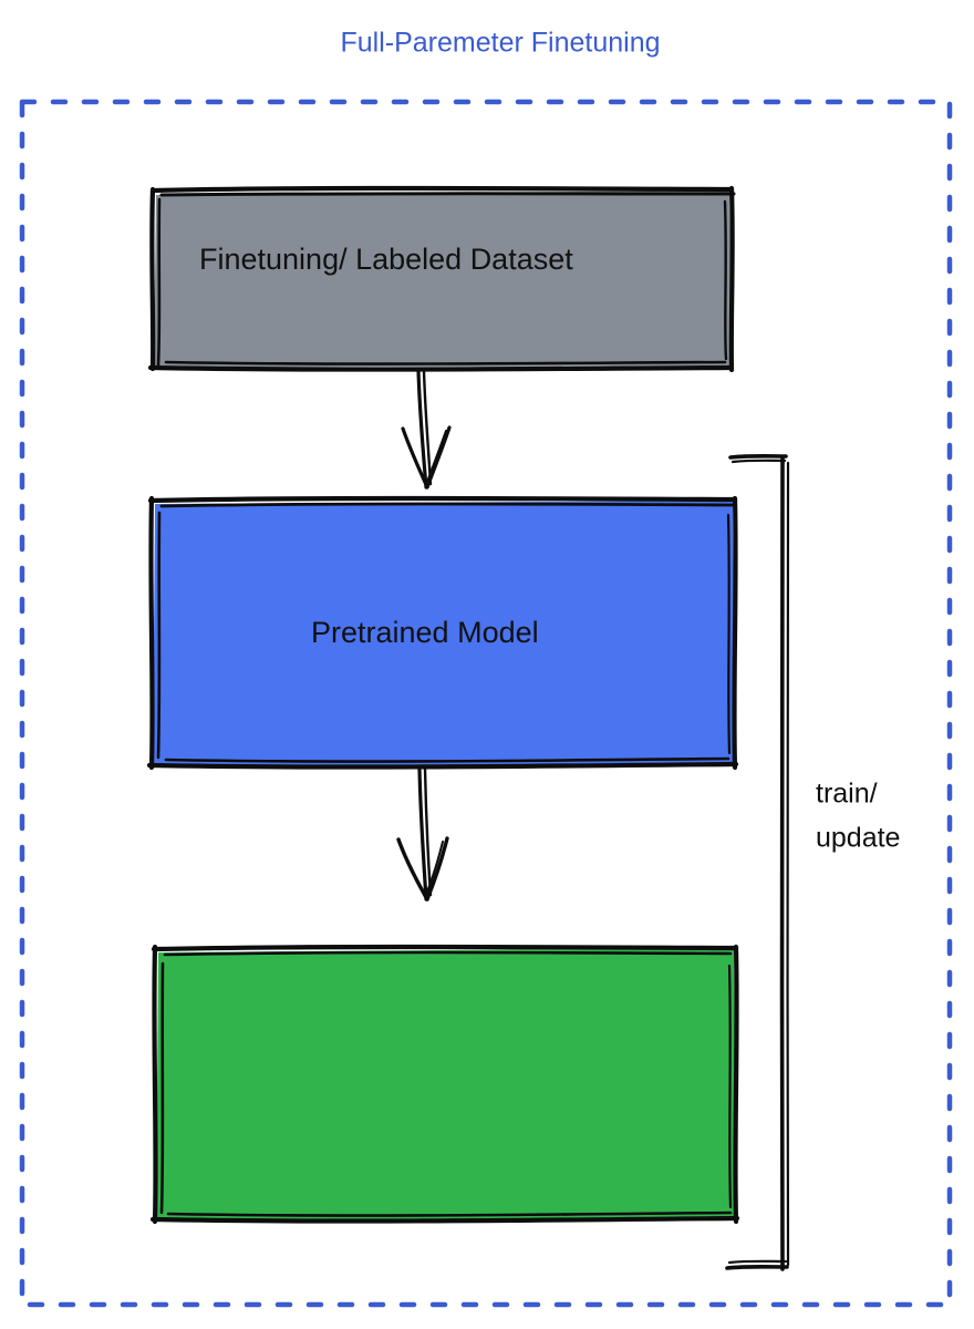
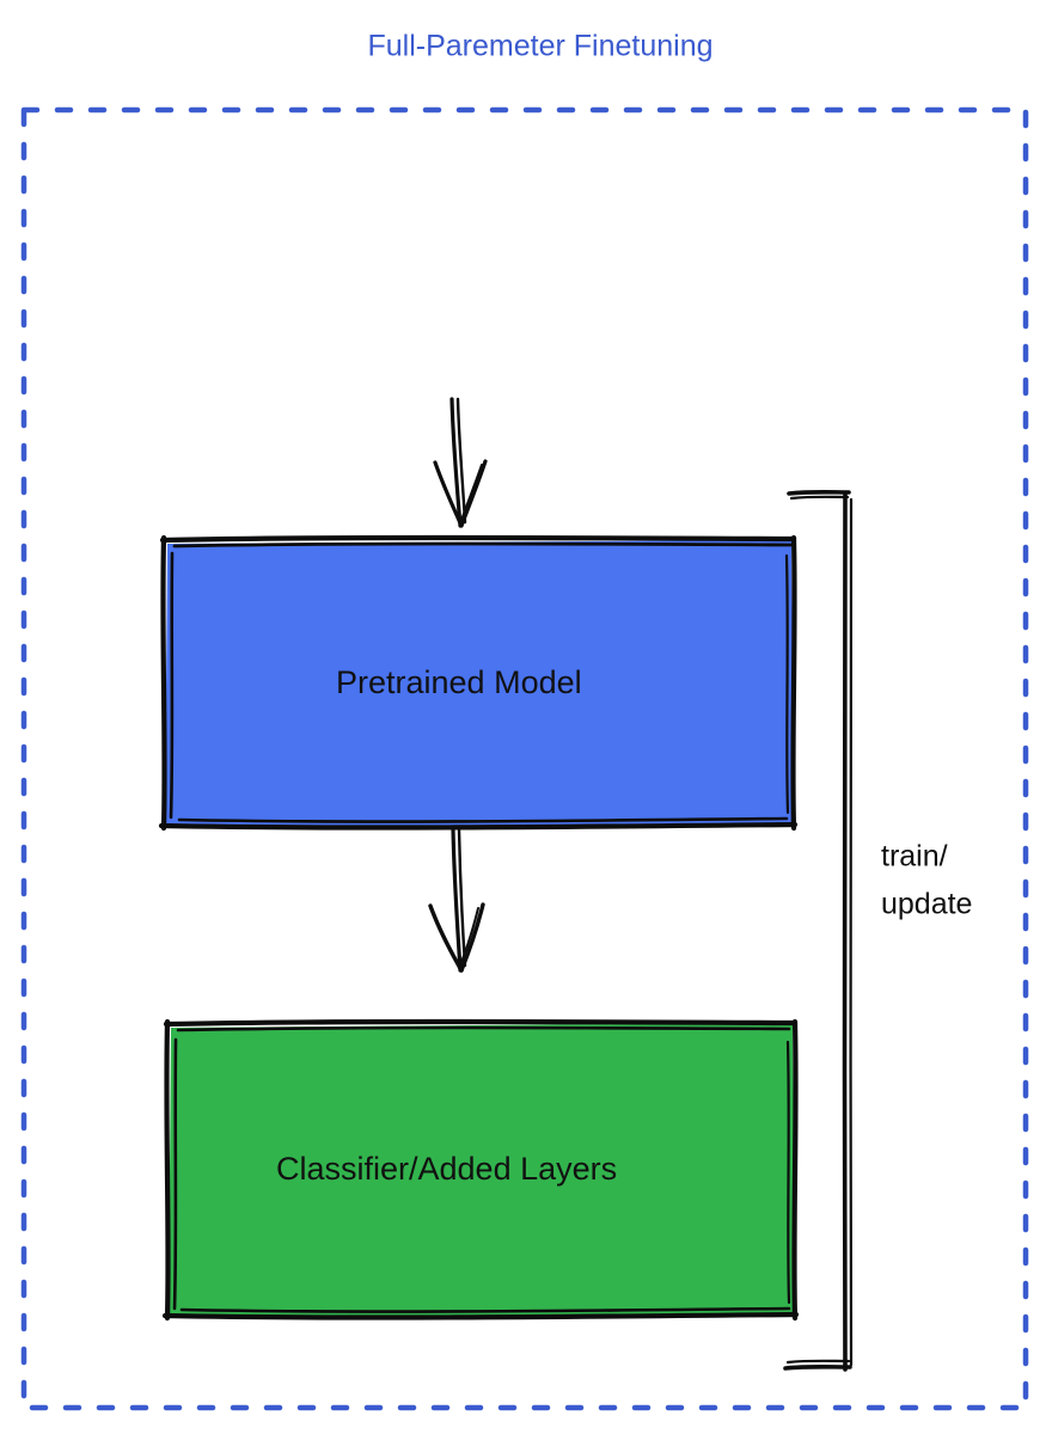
  Full-Paremeter Finetuning
- Finetuning/ Labeled Dataset
  Pretrained Model
+ Classifier/Added Layers
  train/
  update
